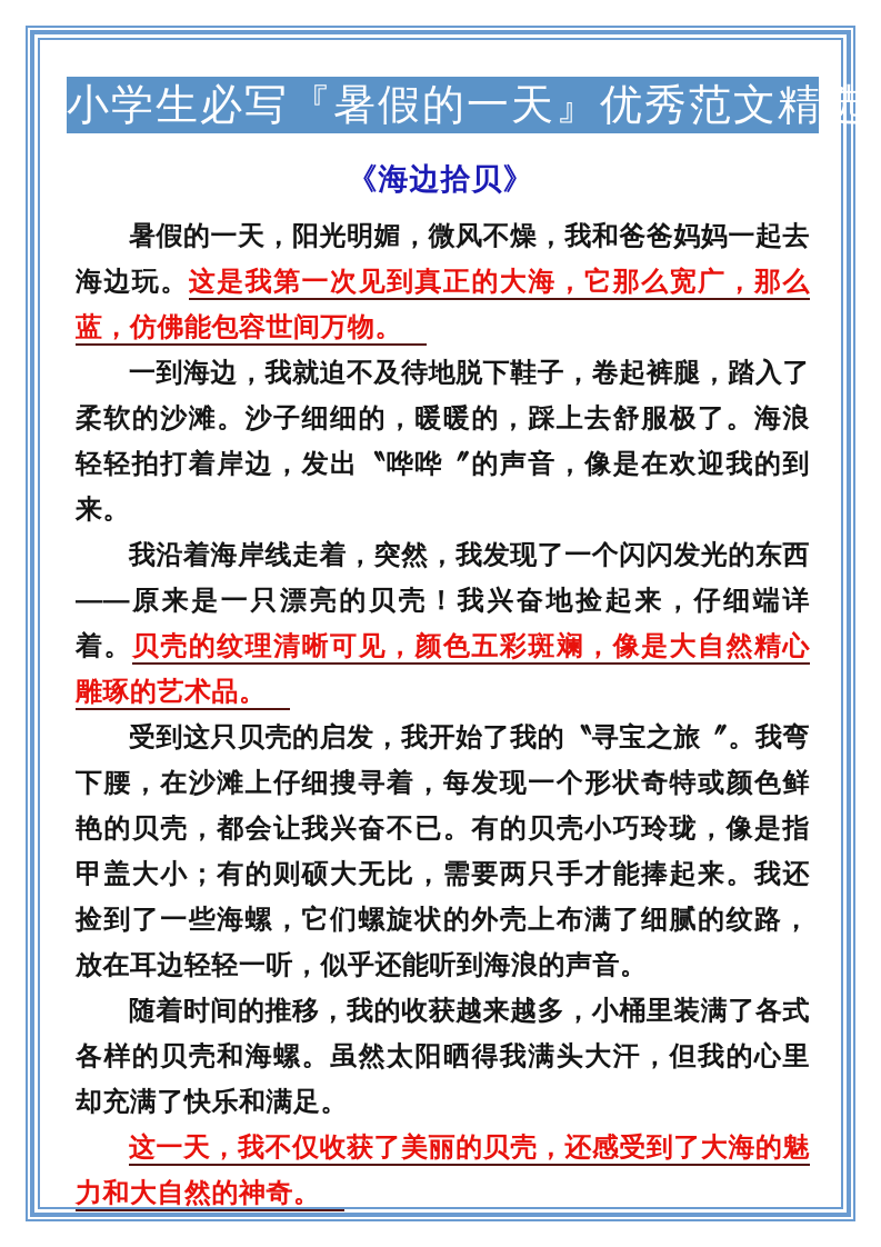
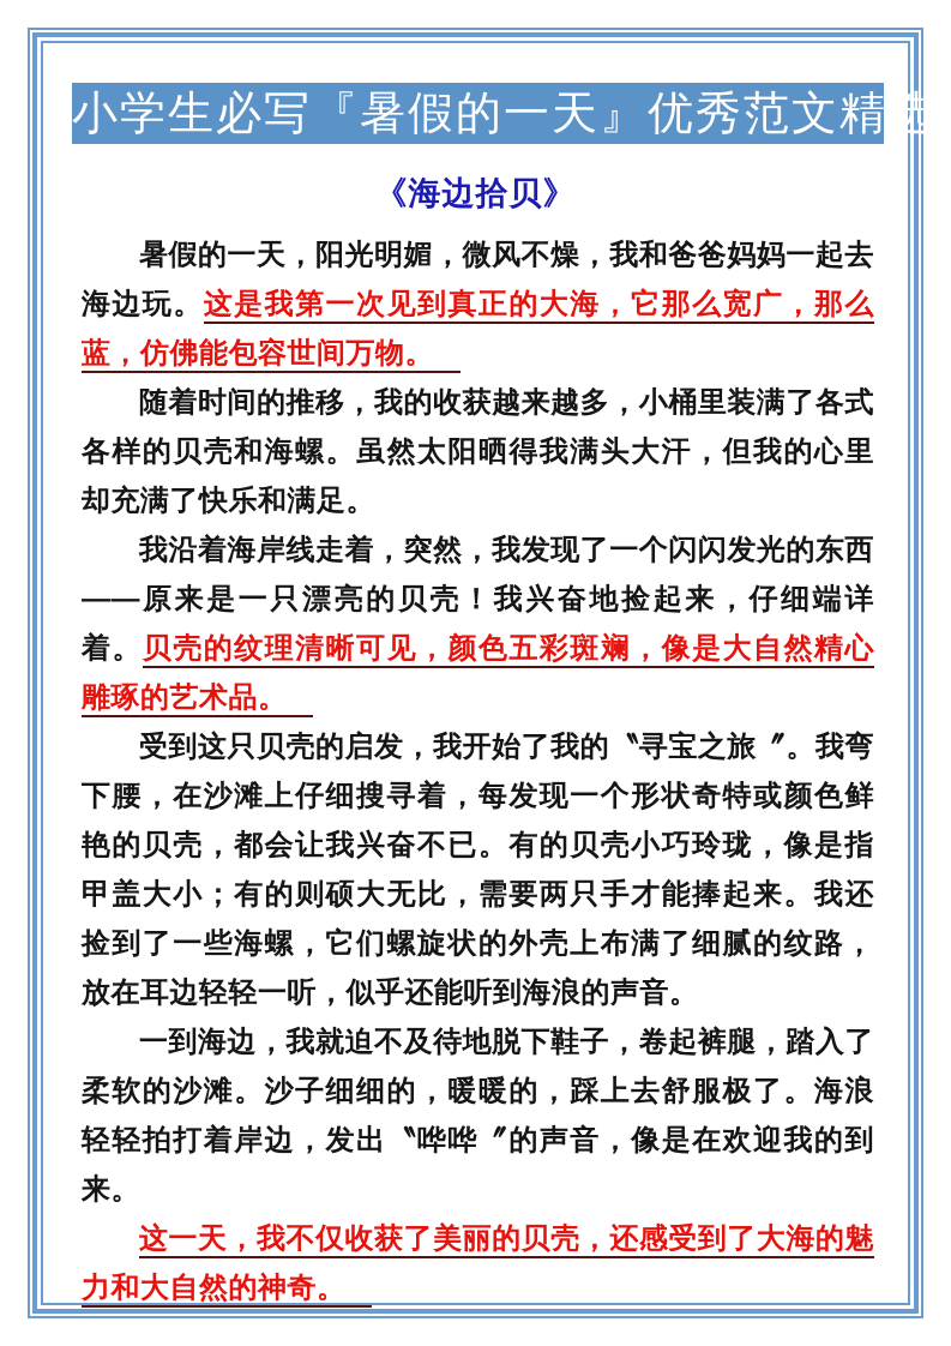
  小学生必写『暑假的一天』优秀范文精选
  《海边拾贝》
  暑假的一天，阳光明媚，微风不燥，我和爸爸妈妈一起去海边玩。这是我第一次见到真正的大海，它那么宽广，那么蓝，仿佛能包容世间万物。
- 一到海边，我就迫不及待地脱下鞋子，卷起裤腿，踏入了柔软的沙滩。沙子细细的，暖暖的，踩上去舒服极了。海浪轻轻拍打着岸边，发出〝哗哗〞的声音，像是在欢迎我的到来。
+ 随着时间的推移，我的收获越来越多，小桶里装满了各式各样的贝壳和海螺。虽然太阳晒得我满头大汗，但我的心里却充满了快乐和满足。
  我沿着海岸线走着，突然，我发现了一个闪闪发光的东西——原来是一只漂亮的贝壳！我兴奋地捡起来，仔细端详着。贝壳的纹理清晰可见，颜色五彩斑斓，像是大自然精心雕琢的艺术品。
  受到这只贝壳的启发，我开始了我的〝寻宝之旅〞。我弯下腰，在沙滩上仔细搜寻着，每发现一个形状奇特或颜色鲜艳的贝壳，都会让我兴奋不已。有的贝壳小巧玲珑，像是指甲盖大小；有的则硕大无比，需要两只手才能捧起来。我还捡到了一些海螺，它们螺旋状的外壳上布满了细腻的纹路，放在耳边轻轻一听，似乎还能听到海浪的声音。
- 随着时间的推移，我的收获越来越多，小桶里装满了各式各样的贝壳和海螺。虽然太阳晒得我满头大汗，但我的心里却充满了快乐和满足。
+ 一到海边，我就迫不及待地脱下鞋子，卷起裤腿，踏入了柔软的沙滩。沙子细细的，暖暖的，踩上去舒服极了。海浪轻轻拍打着岸边，发出〝哗哗〞的声音，像是在欢迎我的到来。
  这一天，我不仅收获了美丽的贝壳，还感受到了大海的魅力和大自然的神奇。
